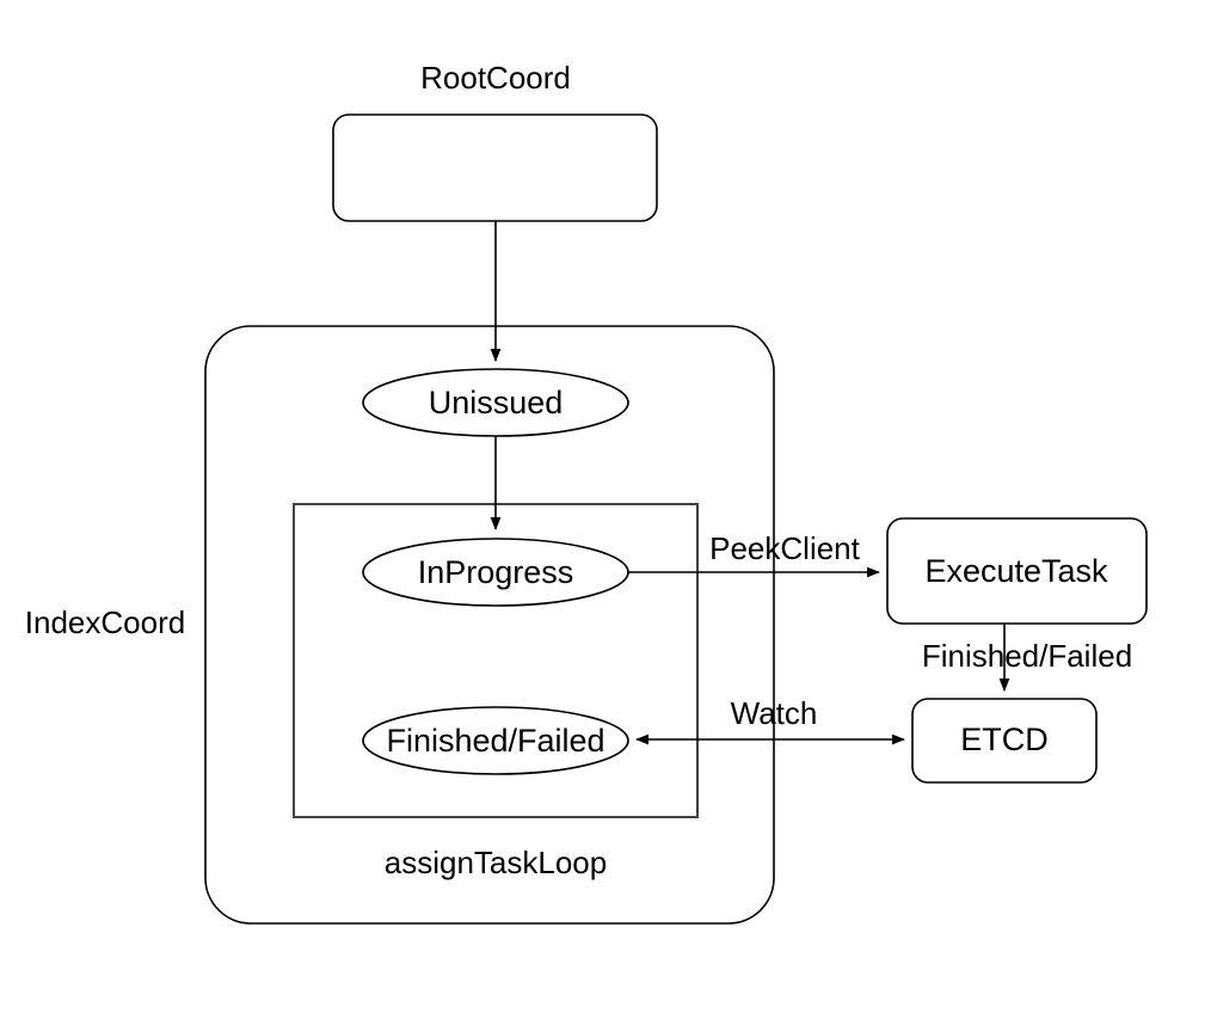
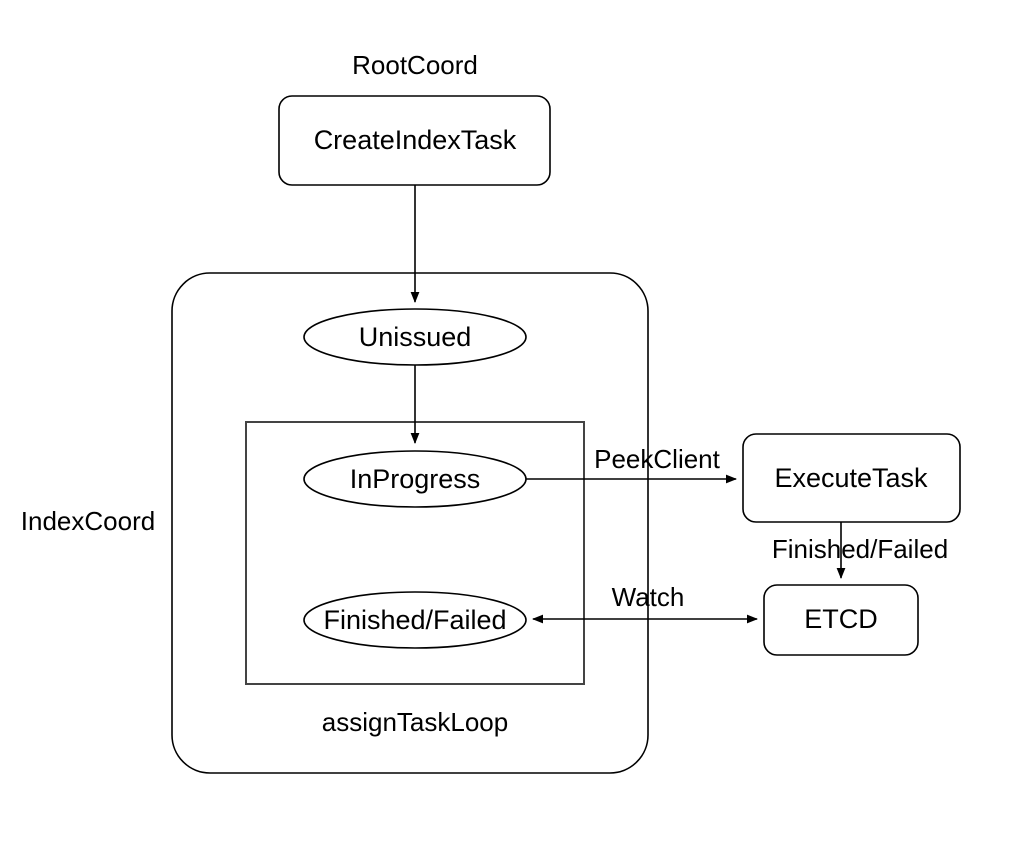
+ CreateIndexTask
  Unissued
  InProgress
  Finished/Failed
  ExecuteTask
  ETCD
  RootCoord
  IndexCoord
  assignTaskLoop
  PeekClient
  Finished/Failed
  Watch
